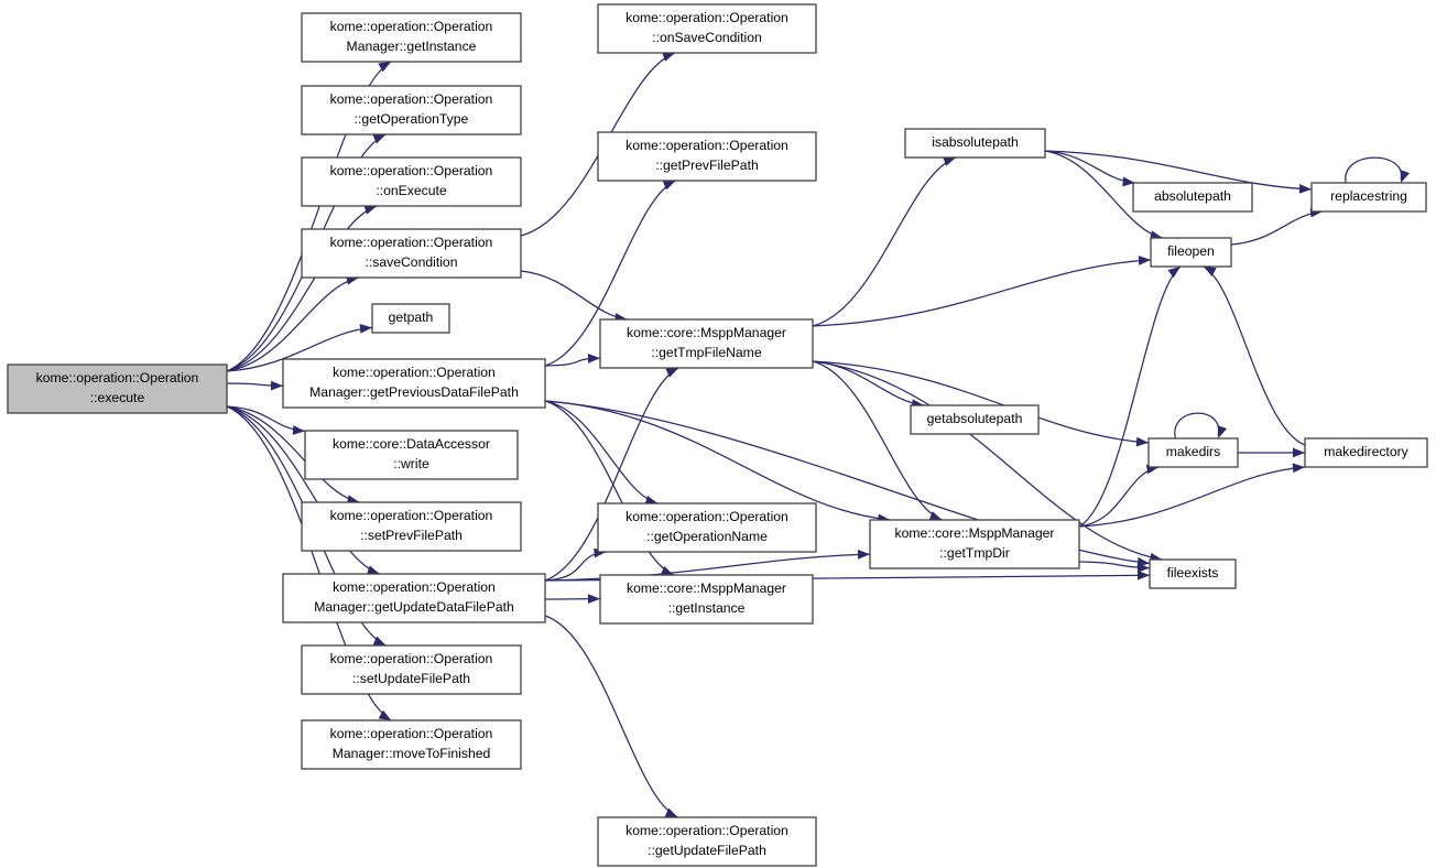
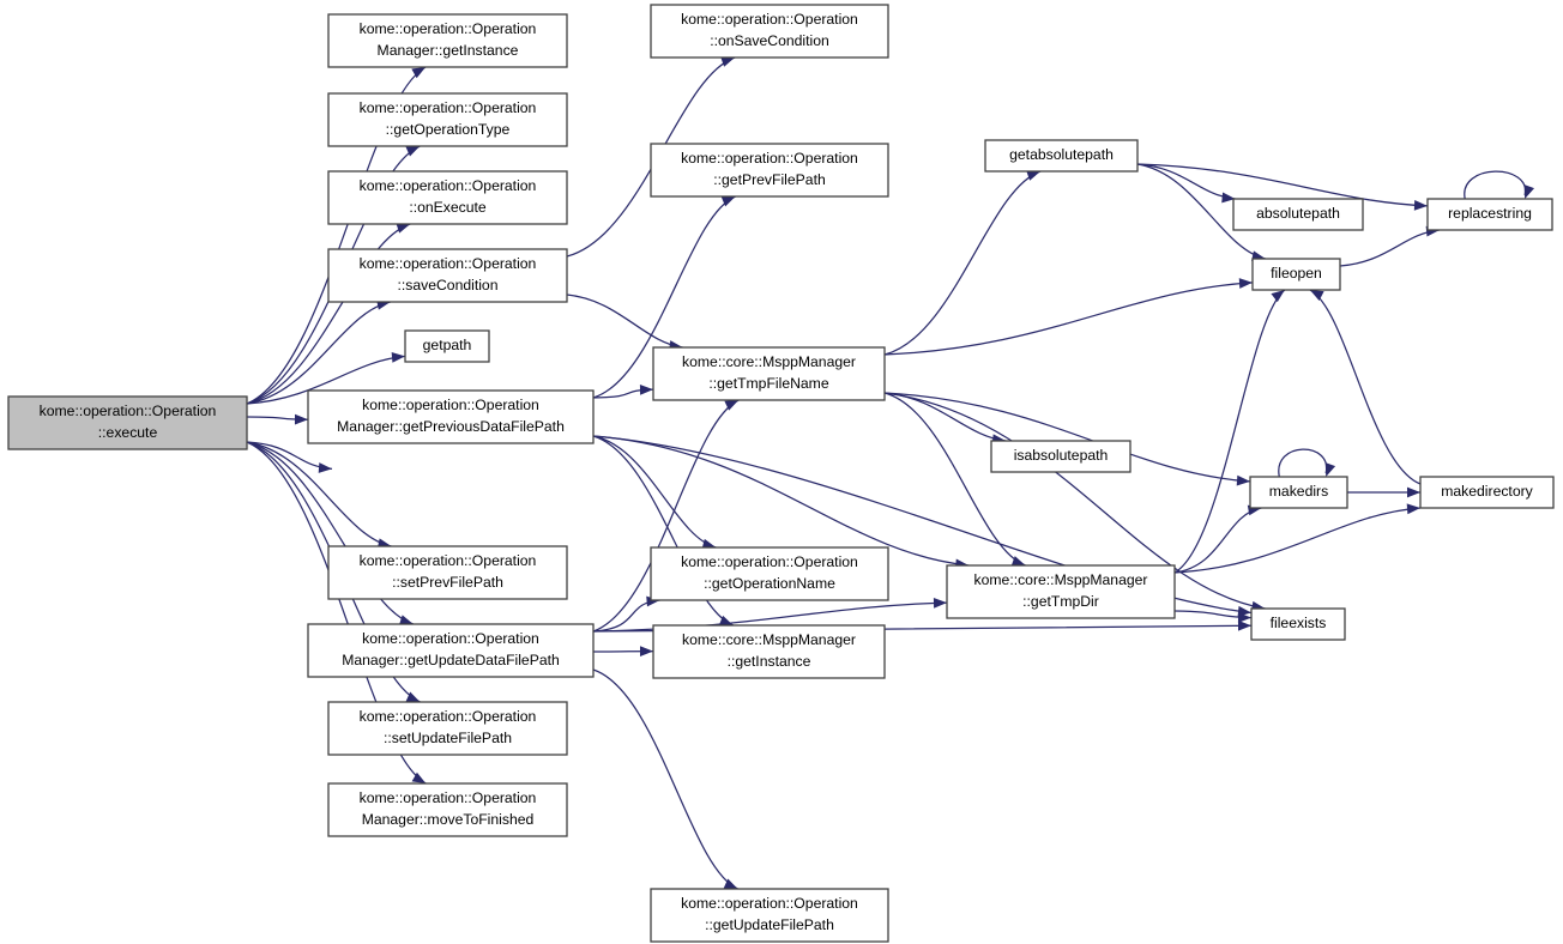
  kome::operation::Operation
  ::execute
  kome::operation::Operation
  Manager::getInstance
  kome::operation::Operation
  ::getOperationType
  kome::operation::Operation
  ::onExecute
  kome::operation::Operation
  ::saveCondition
  getpath
  kome::operation::Operation
  Manager::getPreviousDataFilePath
- kome::core::DataAccessor
- ::write
  kome::operation::Operation
  ::setPrevFilePath
  kome::operation::Operation
  Manager::getUpdateDataFilePath
  kome::operation::Operation
  ::setUpdateFilePath
  kome::operation::Operation
  Manager::moveToFinished
  kome::operation::Operation
  ::onSaveCondition
  kome::operation::Operation
  ::getPrevFilePath
  kome::core::MsppManager
  ::getTmpFileName
  kome::operation::Operation
  ::getOperationName
  kome::core::MsppManager
  ::getInstance
  kome::operation::Operation
  ::getUpdateFilePath
- isabsolutepath
+ getabsolutepath
  absolutepath
  replacestring
  fileopen
- getabsolutepath
+ isabsolutepath
  makedirs
  makedirectory
  kome::core::MsppManager
  ::getTmpDir
  fileexists
